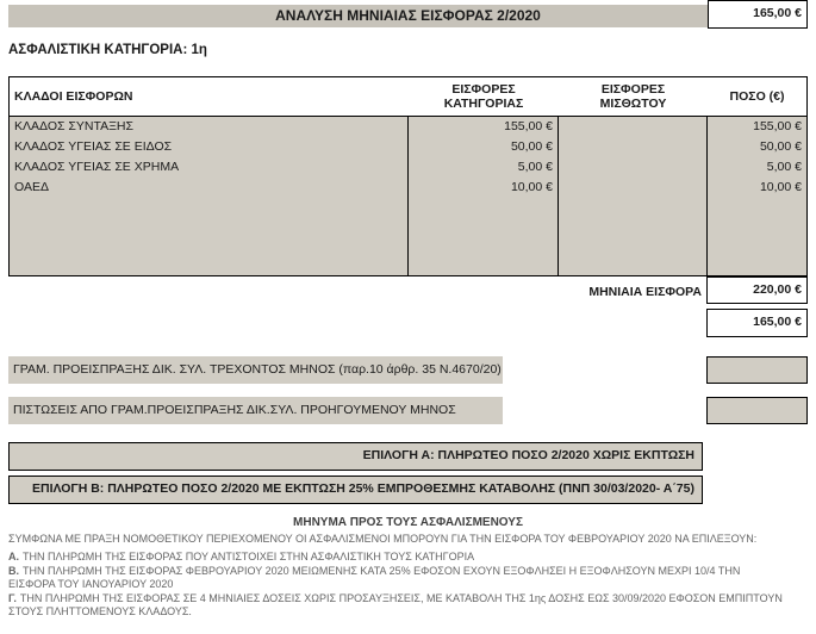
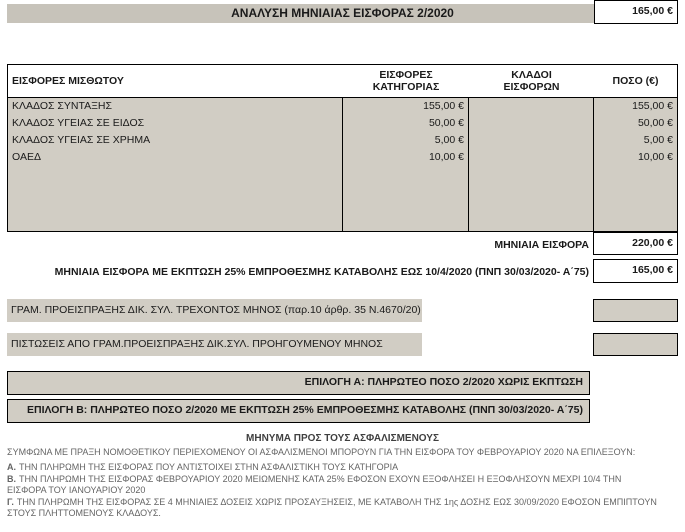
  ΑΝΑΛΥΣΗ ΜΗΝΙΑΙΑΣ ΕΙΣΦΟΡΑΣ 2/2020
- ΑΣΦΑΛΙΣΤΙΚΗ ΚΑΤΗΓΟΡΙΑ: 1η
- ΚΛΑΔΟΙ ΕΙΣΦΟΡΩΝ
+ ΕΙΣΦΟΡΕΣ ΜΙΣΘΩΤΟΥ
  ΕΙΣΦΟΡΕΣ ΚΑΤΗΓΟΡΙΑΣ
- ΕΙΣΦΟΡΕΣ ΜΙΣΘΩΤΟΥ
+ ΚΛΑΔΟΙ ΕΙΣΦΟΡΩΝ
  ΠΟΣΟ (€)
  ΚΛΑΔΟΣ ΣΥΝΤΑΞΗΣ
  ΚΛΑΔΟΣ ΥΓΕΙΑΣ ΣΕ ΕΙΔΟΣ
  ΚΛΑΔΟΣ ΥΓΕΙΑΣ ΣΕ ΧΡΗΜΑ
  ΟΑΕΔ
  155,00 €
  50,00 €
  5,00 €
  10,00 €
  155,00 €
  50,00 €
  5,00 €
  10,00 €
  ΜΗΝΙΑΙΑ ΕΙΣΦΟΡΑ
  220,00 €
+ ΜΗΝΙΑΙΑ ΕΙΣΦΟΡΑ ΜΕ ΕΚΠΤΩΣΗ 25% ΕΜΠΡΟΘΕΣΜΗΣ ΚΑΤΑΒΟΛΗΣ ΕΩΣ 10/4/2020 (ΠΝΠ 30/03/2020- Α΄75)
  165,00 €
  ΓΡΑΜ. ΠΡΟΕΙΣΠΡΑΞΗΣ ΔΙΚ. ΣΥΛ. ΤΡΕΧΟΝΤΟΣ ΜΗΝΟΣ (παρ.10 άρθρ. 35 Ν.4670/20)
  ΠΙΣΤΩΣΕΙΣ ΑΠΟ ΓΡΑΜ.ΠΡΟΕΙΣΠΡΑΞΗΣ ΔΙΚ.ΣΥΛ. ΠΡΟΗΓΟΥΜΕΝΟΥ ΜΗΝΟΣ
  ΕΠΙΛΟΓΗ Α: ΠΛΗΡΩΤΕΟ ΠΟΣΟ 2/2020 ΧΩΡΙΣ ΕΚΠΤΩΣΗ
  ΕΠΙΛΟΓΗ Β: ΠΛΗΡΩΤΕΟ ΠΟΣΟ 2/2020 ΜΕ ΕΚΠΤΩΣΗ 25% ΕΜΠΡΟΘΕΣΜΗΣ ΚΑΤΑΒΟΛΗΣ (ΠΝΠ 30/03/2020- Α΄75)
  165,00 €
  ΜΗΝΥΜΑ ΠΡΟΣ ΤΟΥΣ ΑΣΦΑΛΙΣΜΕΝΟΥΣ
  ΣΥΜΦΩΝΑ ΜΕ ΠΡΑΞΗ ΝΟΜΟΘΕΤΙΚΟΥ ΠΕΡΙΕΧΟΜΕΝΟΥ ΟΙ ΑΣΦΑΛΙΣΜΕΝΟΙ ΜΠΟΡΟΥΝ ΓΙΑ ΤΗΝ ΕΙΣΦΟΡΑ ΤΟΥ ΦΕΒΡΟΥΑΡΙΟΥ 2020 ΝΑ ΕΠΙΛΕΞΟΥΝ:
  Α. ΤΗΝ ΠΛΗΡΩΜΗ ΤΗΣ ΕΙΣΦΟΡΑΣ ΠΟΥ ΑΝΤΙΣΤΟΙΧΕΙ ΣΤΗΝ ΑΣΦΑΛΙΣΤΙΚΗ ΤΟΥΣ ΚΑΤΗΓΟΡΙΑ
  Β. ΤΗΝ ΠΛΗΡΩΜΗ ΤΗΣ ΕΙΣΦΟΡΑΣ ΦΕΒΡΟΥΑΡΙΟΥ 2020 ΜΕΙΩΜΕΝΗΣ ΚΑΤΑ 25% ΕΦΟΣΟΝ ΕΧΟΥΝ ΕΞΟΦΛΗΣΕΙ Η ΕΞΟΦΛΗΣΟΥΝ ΜΕΧΡΙ 10/4 ΤΗΝ ΕΙΣΦΟΡΑ ΤΟΥ ΙΑΝΟΥΑΡΙΟΥ 2020
  Γ. ΤΗΝ ΠΛΗΡΩΜΗ ΤΗΣ ΕΙΣΦΟΡΑΣ ΣΕ 4 ΜΗΝΙΑΙΕΣ ΔΟΣΕΙΣ ΧΩΡΙΣ ΠΡΟΣΑΥΞΗΣΕΙΣ, ΜΕ ΚΑΤΑΒΟΛΗ ΤΗΣ 1ης ΔΟΣΗΣ ΕΩΣ 30/09/2020 ΕΦΟΣΟΝ ΕΜΠΙΠΤΟΥΝ ΣΤΟΥΣ ΠΛΗΤΤΟΜΕΝΟΥΣ ΚΛΑΔΟΥΣ.
